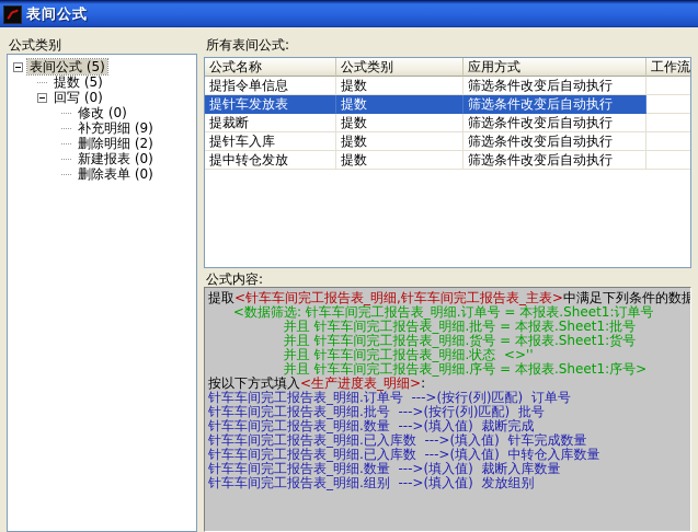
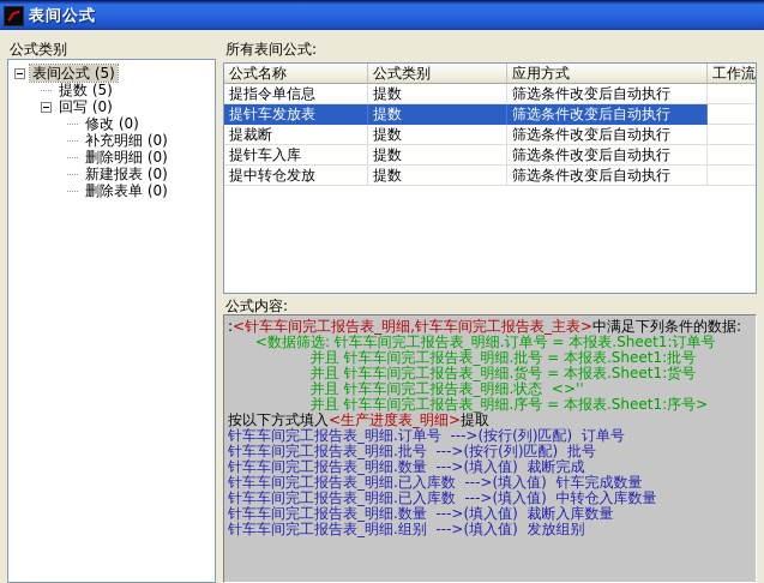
  表间公式
  公式类别
  表间公式 (5)
  提数 (5)
  回写 (0)
  修改 (0)
- 补充明细 (9)
+ 补充明细 (0)
- 删除明细 (2)
+ 删除明细 (0)
  新建报表 (0)
  删除表单 (0)
  所有表间公式:
  公式名称
  公式类别
  应用方式
  工作流
  提指令单信息
  提数
  筛选条件改变后自动执行
  提针车发放表
  提数
  筛选条件改变后自动执行
  提裁断
  提数
  筛选条件改变后自动执行
  提针车入库
  提数
  筛选条件改变后自动执行
  提中转仓发放
  提数
  筛选条件改变后自动执行
  公式内容:
- 提取<针车车间完工报告表_明细,针车车间完工报告表_主表>中满足下列条件的数据
+ :<针车车间完工报告表_明细,针车车间完工报告表_主表>中满足下列条件的数据:
  <数据筛选: 针车车间完工报告表_明细.订单号 = 本报表.Sheet1:订单号
  并且 针车车间完工报告表_明细.批号 = 本报表.Sheet1:批号
  并且 针车车间完工报告表_明细.货号 = 本报表.Sheet1:货号
  并且 针车车间完工报告表_明细.状态 <>''
  并且 针车车间完工报告表_明细.序号 = 本报表.Sheet1:序号>
- 按以下方式填入<生产进度表_明细>:
+ 按以下方式填入<生产进度表_明细>提取
  针车车间完工报告表_明细.订单号 --->(按行(列)匹配) 订单号
  针车车间完工报告表_明细.批号 --->(按行(列)匹配) 批号
  针车车间完工报告表_明细.数量 --->(填入值) 裁断完成
  针车车间完工报告表_明细.已入库数 --->(填入值) 针车完成数量
  针车车间完工报告表_明细.已入库数 --->(填入值) 中转仓入库数量
  针车车间完工报告表_明细.数量 --->(填入值) 裁断入库数量
  针车车间完工报告表_明细.组别 --->(填入值) 发放组别
